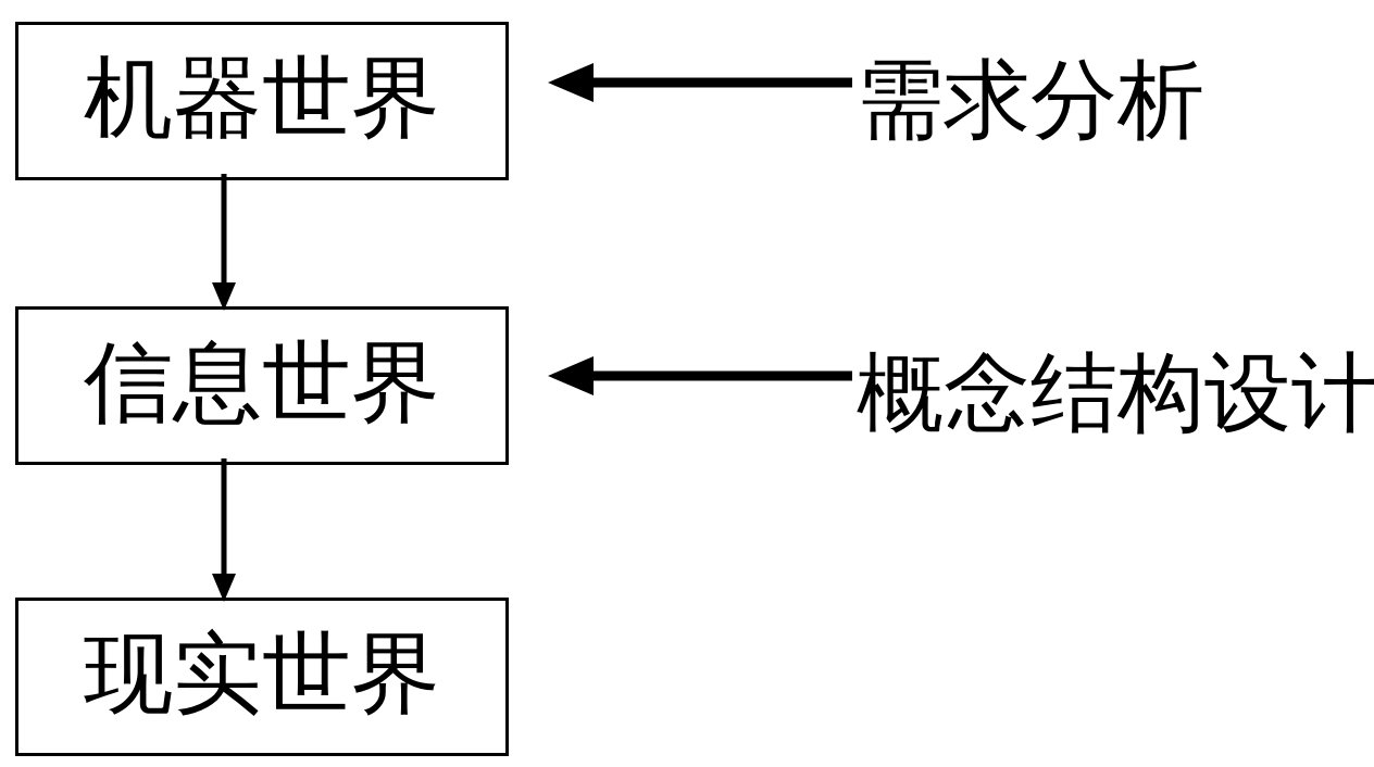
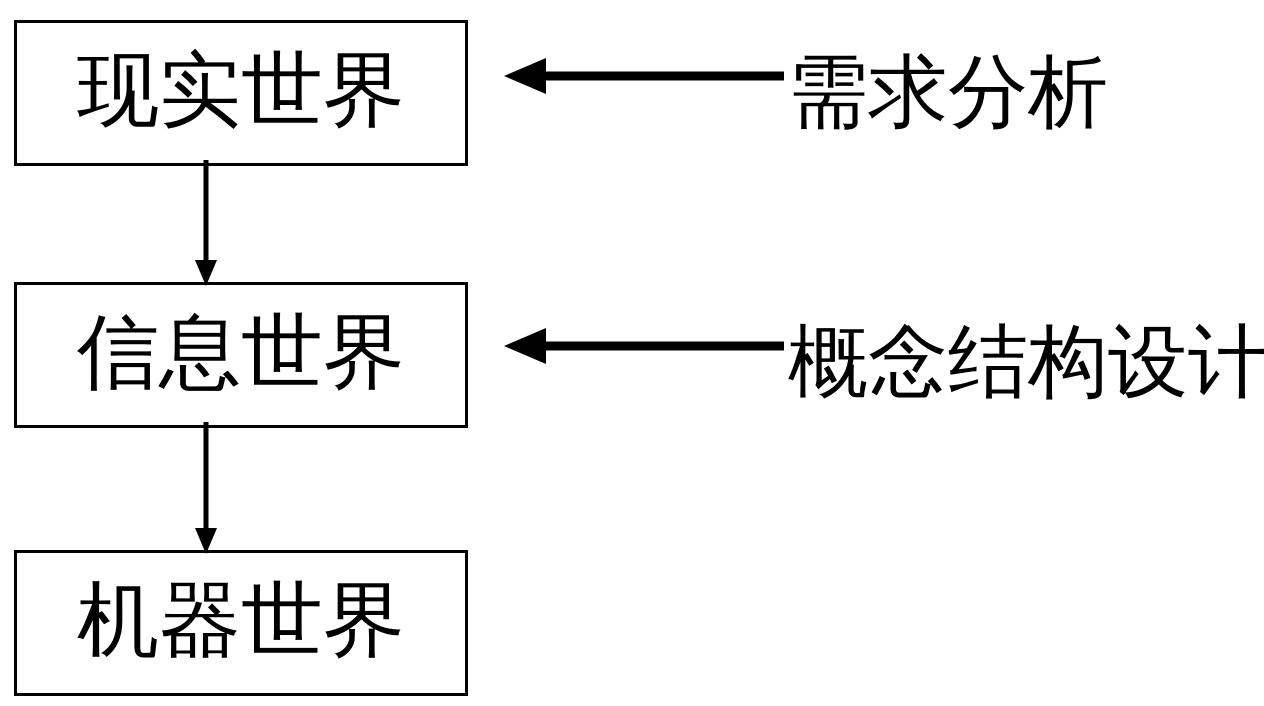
- 机器世界
+ 现实世界
  信息世界
- 现实世界
+ 机器世界
  需求分析
  概念结构设计
